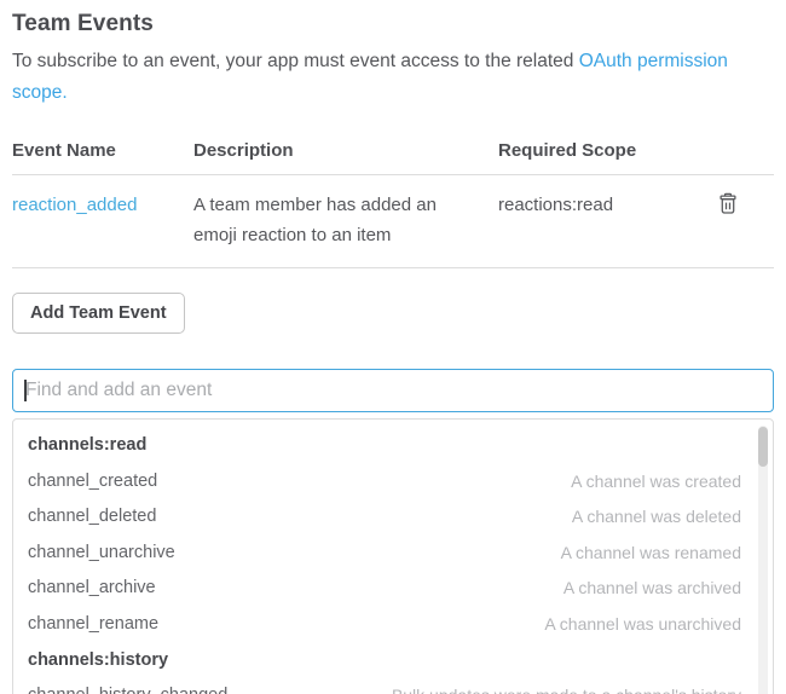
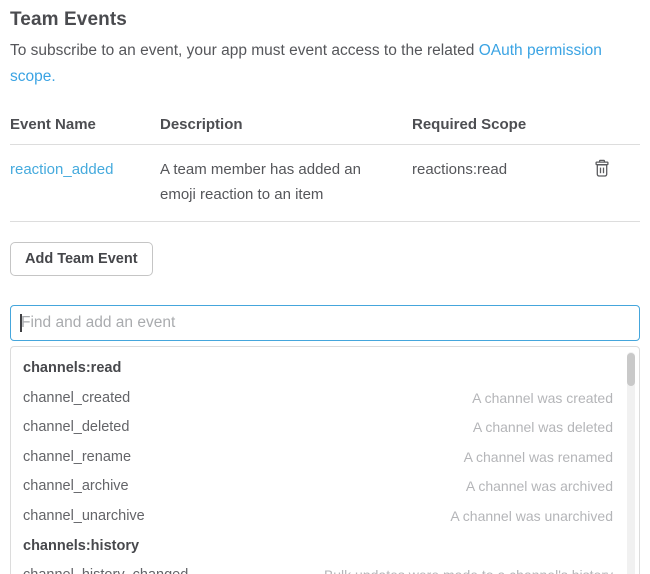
  Team Events
  To subscribe to an event, your app must event access to the related OAuth permission scope.
  Event Name
  Description
  Required Scope
  reaction_added
  A team member has added an emoji reaction to an item
  reactions:read
  Add Team Event
  Find and add an event
  channels:read
  channel_created
  A channel was created
  channel_deleted
  A channel was deleted
- channel_unarchive
+ channel_rename
  A channel was renamed
  channel_archive
  A channel was archived
- channel_rename
+ channel_unarchive
  A channel was unarchived
  channels:history
